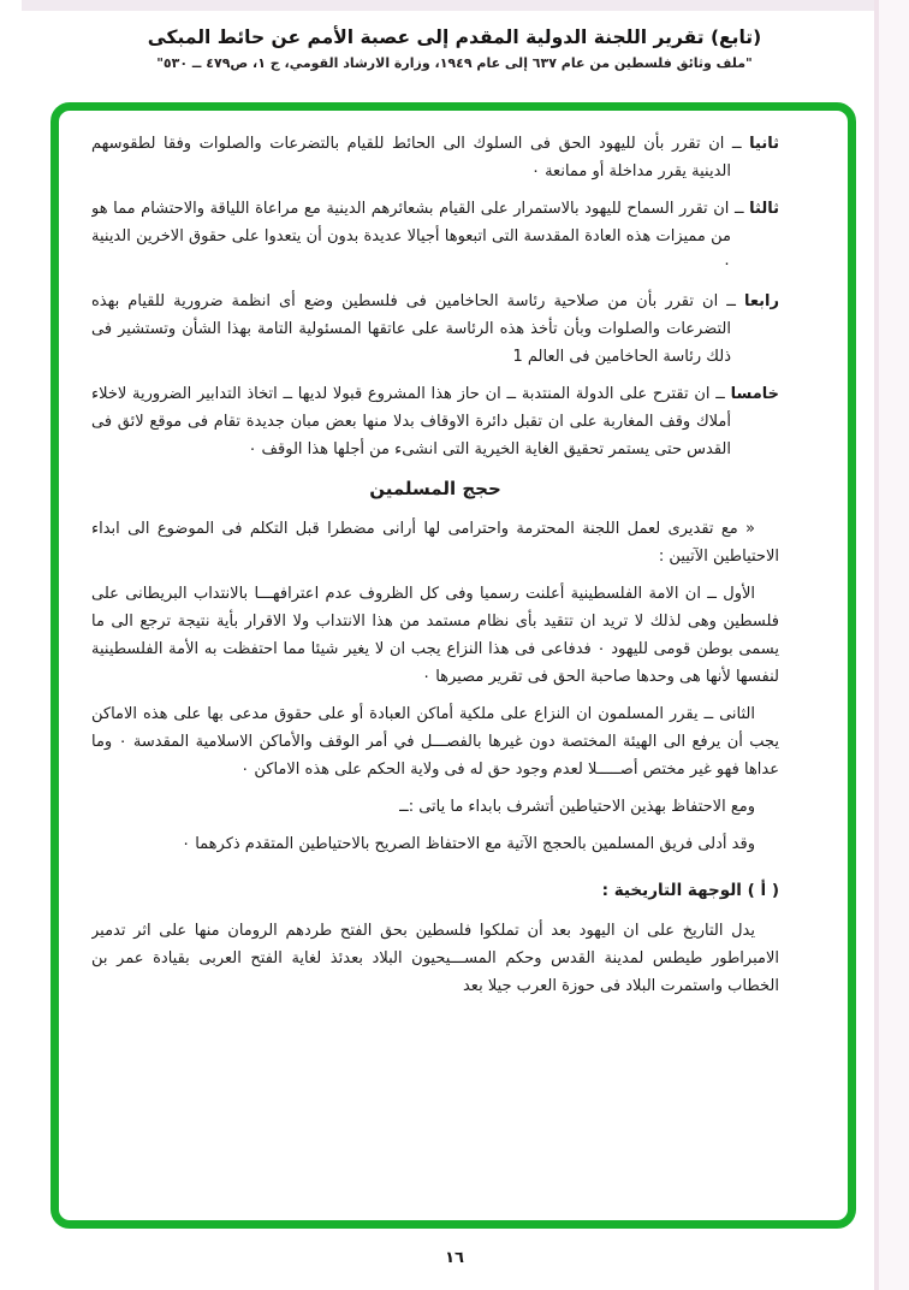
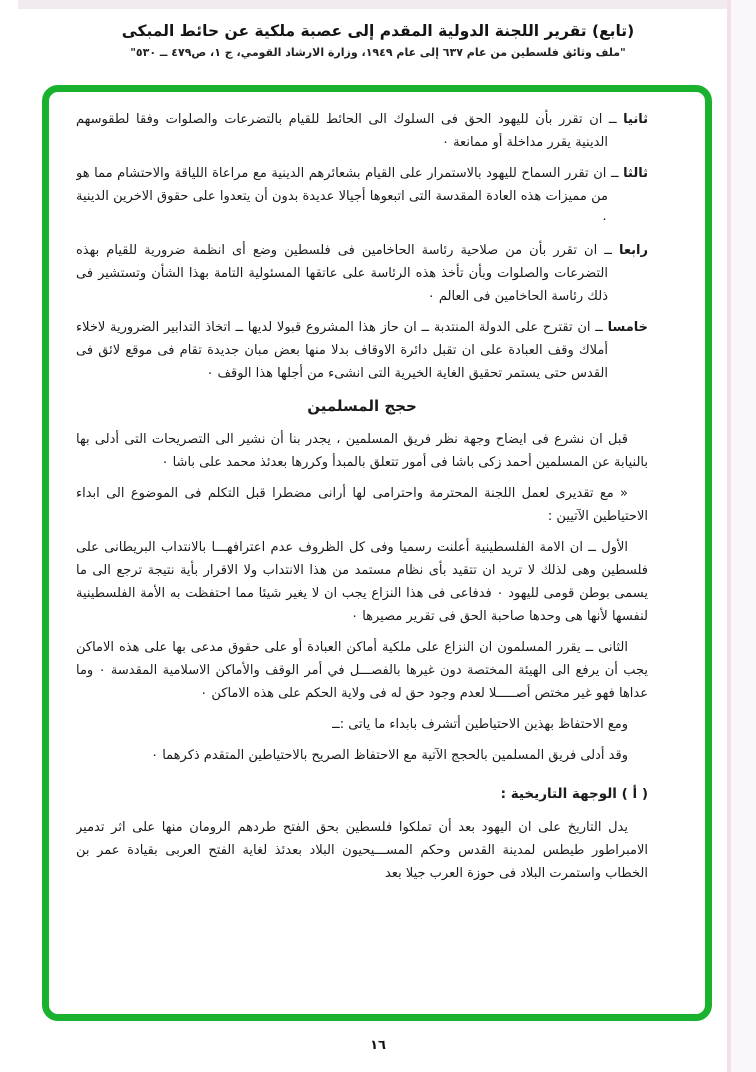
- (تابع) تقرير اللجنة الدولية المقدم إلى عصبة الأمم عن حائط المبكى
+ (تابع) تقرير اللجنة الدولية المقدم إلى عصبة ملكية عن حائط المبكى
  "ملف وثائق فلسطين من عام ٦٣٧ إلى عام ١٩٤٩، وزارة الارشاد القومي، ج ١، ص٤٧٩ ــ ٥٣٠"
  ثانيا ــ ان تقرر بأن لليهود الحق فى السلوك الى الحائط للقيام بالتضرعات والصلوات وفقا لطقوسهم الدينية يقرر مداخلة أو ممانعة ٠
  ثالثا ــ ان تقرر السماح لليهود بالاستمرار على القيام بشعائرهم الدينية مع مراعاة اللياقة والاحتشام مما هو من مميزات هذه العادة المقدسة التى اتبعوها أجيالا عديدة بدون أن يتعدوا على حقوق الاخرين الدينية ٠
- رابعا ــ ان تقرر بأن من صلاحية رئاسة الحاخامين فى فلسطين وضع أى انظمة ضرورية للقيام بهذه التضرعات والصلوات وبأن تأخذ هذه الرئاسة على عاتقها المسئولية التامة بهذا الشأن وتستشير فى ذلك رئاسة الحاخامين فى العالم 1
+ رابعا ــ ان تقرر بأن من صلاحية رئاسة الحاخامين فى فلسطين وضع أى انظمة ضرورية للقيام بهذه التضرعات والصلوات وبأن تأخذ هذه الرئاسة على عاتقها المسئولية التامة بهذا الشأن وتستشير فى ذلك رئاسة الحاخامين فى العالم ٠
- خامسا ــ ان تقترح على الدولة المنتدبة ــ ان حاز هذا المشروع قبولا لديها ــ اتخاذ التدابير الضرورية لاخلاء أملاك وقف المغاربة على ان تقبل دائرة الاوقاف بدلا منها بعض مبان جديدة تقام فى موقع لائق فى القدس حتى يستمر تحقيق الغاية الخيرية التى انشىء من أجلها هذا الوقف ٠
+ خامسا ــ ان تقترح على الدولة المنتدبة ــ ان حاز هذا المشروع قبولا لديها ــ اتخاذ التدابير الضرورية لاخلاء أملاك وقف العبادة على ان تقبل دائرة الاوقاف بدلا منها بعض مبان جديدة تقام فى موقع لائق فى القدس حتى يستمر تحقيق الغاية الخيرية التى انشىء من أجلها هذا الوقف ٠
  حجج المسلمين
+ قبل ان نشرع فى ايضاح وجهة نظر فريق المسلمين ، يجدر بنا أن نشير الى التصريحات التى أدلى بها بالنيابة عن المسلمين أحمد زكى باشا فى أمور تتعلق بالمبدأ وكررها بعدئذ محمد على باشا ٠
  « مع تقديرى لعمل اللجنة المحترمة واحترامى لها أرانى مضطرا قبل التكلم فى الموضوع الى ابداء الاحتياطين الآتيين :
  الأول ــ ان الامة الفلسطينية أعلنت رسميا وفى كل الظروف عدم اعترافهـــا بالانتداب البريطانى على فلسطين وهى لذلك لا تريد ان تتقيد بأى نظام مستمد من هذا الانتداب ولا الاقرار بأية نتيجة ترجع الى ما يسمى بوطن قومى لليهود ٠ فدفاعى فى هذا النزاع يجب ان لا يغير شيئا مما احتفظت به الأمة الفلسطينية لنفسها لأنها هى وحدها صاحبة الحق فى تقرير مصيرها ٠
  الثانى ــ يقرر المسلمون ان النزاع على ملكية أماكن العبادة أو على حقوق مدعى بها على هذه الاماكن يجب أن يرفع الى الهيئة المختصة دون غيرها بالفصـــل في أمر الوقف والأماكن الاسلامية المقدسة ٠ وما عداها فهو غير مختص أصـــــلا لعدم وجود حق له فى ولاية الحكم على هذه الاماكن ٠
  ومع الاحتفاظ بهذين الاحتياطين أتشرف بابداء ما ياتى :ــ
  وقد أدلى فريق المسلمين بالحجج الآتية مع الاحتفاظ الصريح بالاحتياطين المتقدم ذكرهما ٠
  ( أ ) الوجهة التاريخية :
  يدل التاريخ على ان اليهود بعد أن تملكوا فلسطين بحق الفتح طردهم الرومان منها على اثر تدمير الامبراطور طيطس لمدينة القدس وحكم المســـيحيون البلاد بعدئذ لغاية الفتح العربى بقيادة عمر بن الخطاب واستمرت البلاد فى حوزة العرب جيلا بعد
  ١٦
